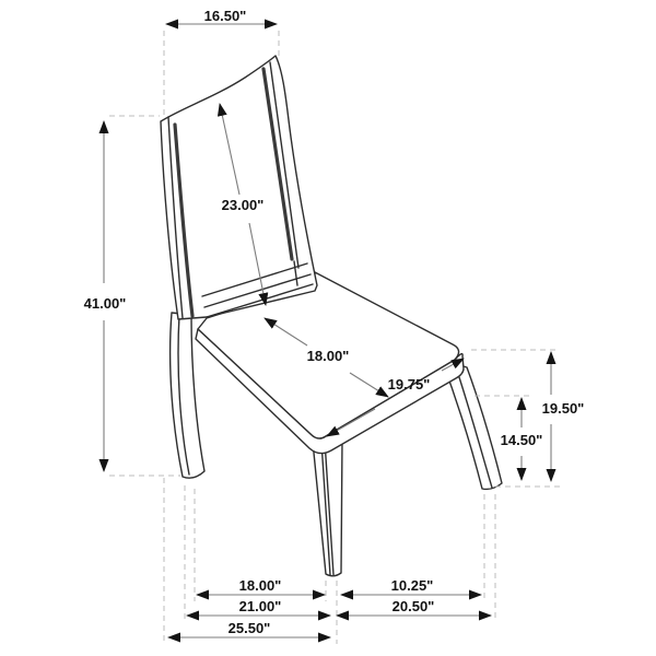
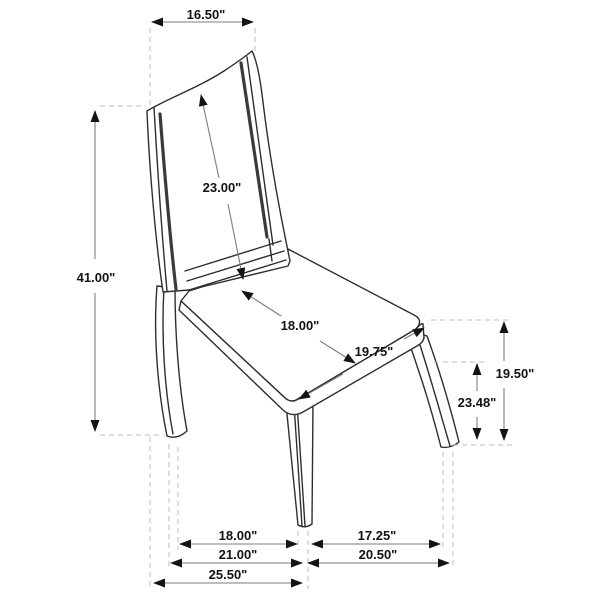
  16.50"
  41.00"
  23.00"
  18.00"
  19.75"
  19.50"
- 14.50"
+ 23.48"
  18.00"
- 10.25"
+ 17.25"
  21.00"
  20.50"
  25.50"
